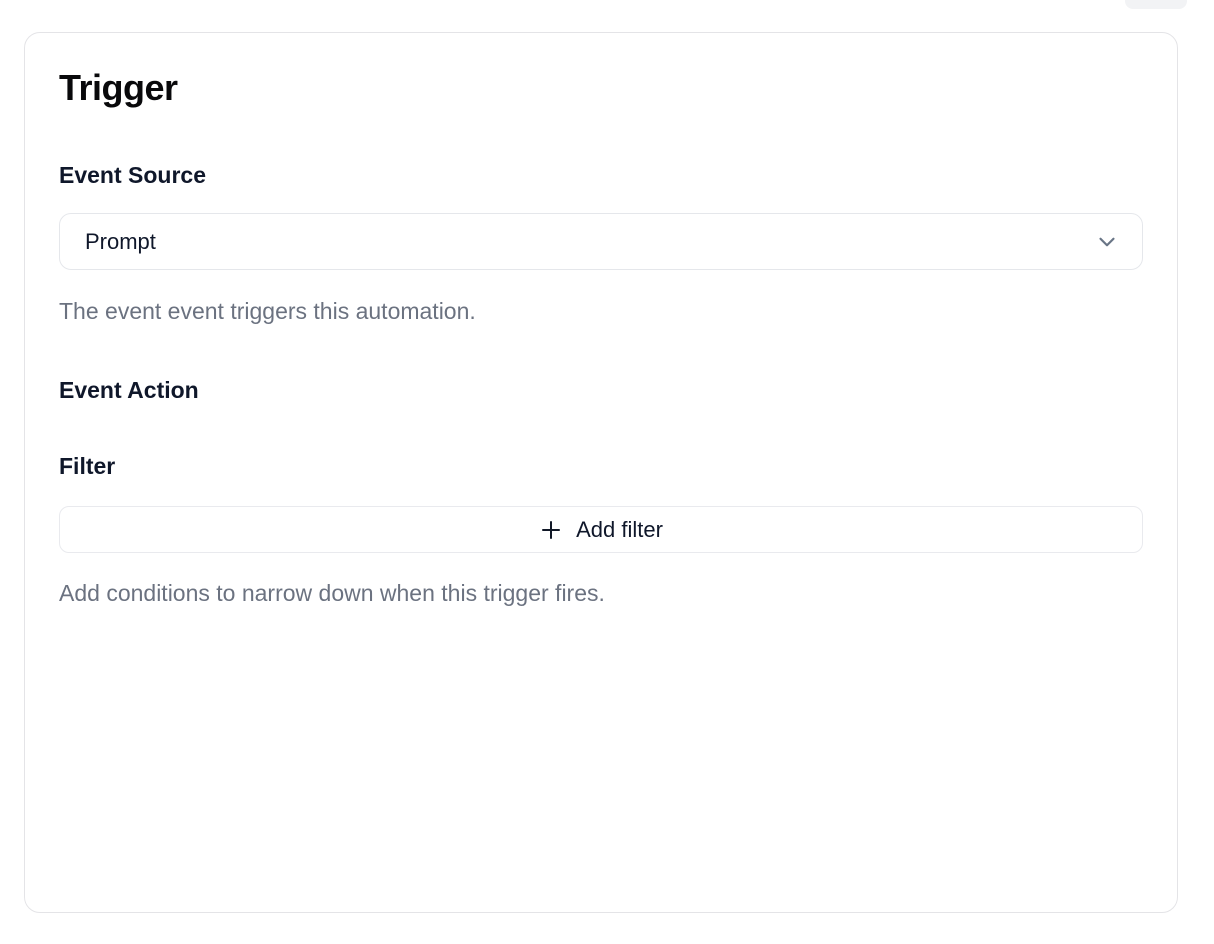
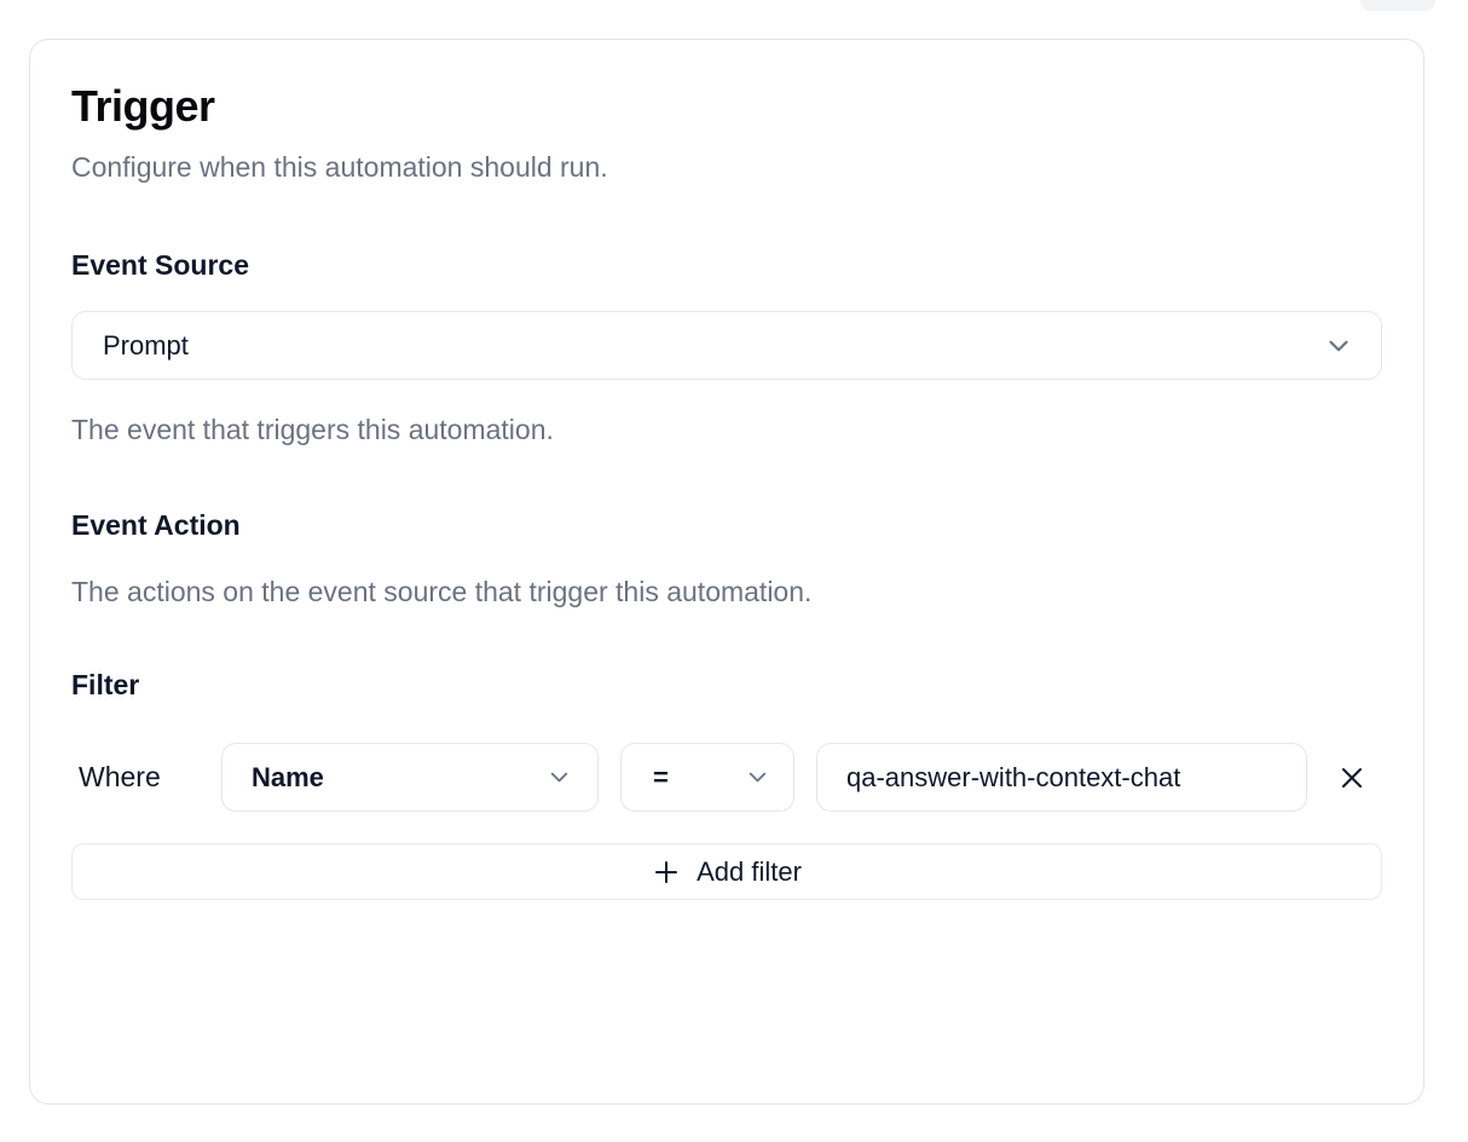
  Trigger
+ Configure when this automation should run.
  Event Source
  Prompt
- The event event triggers this automation.
+ The event that triggers this automation.
  Event Action
+ The actions on the event source that trigger this automation.
  Filter
+ Where
+ Name
+ =
+ qa-answer-with-context-chat
  Add filter
- Add conditions to narrow down when this trigger fires.
